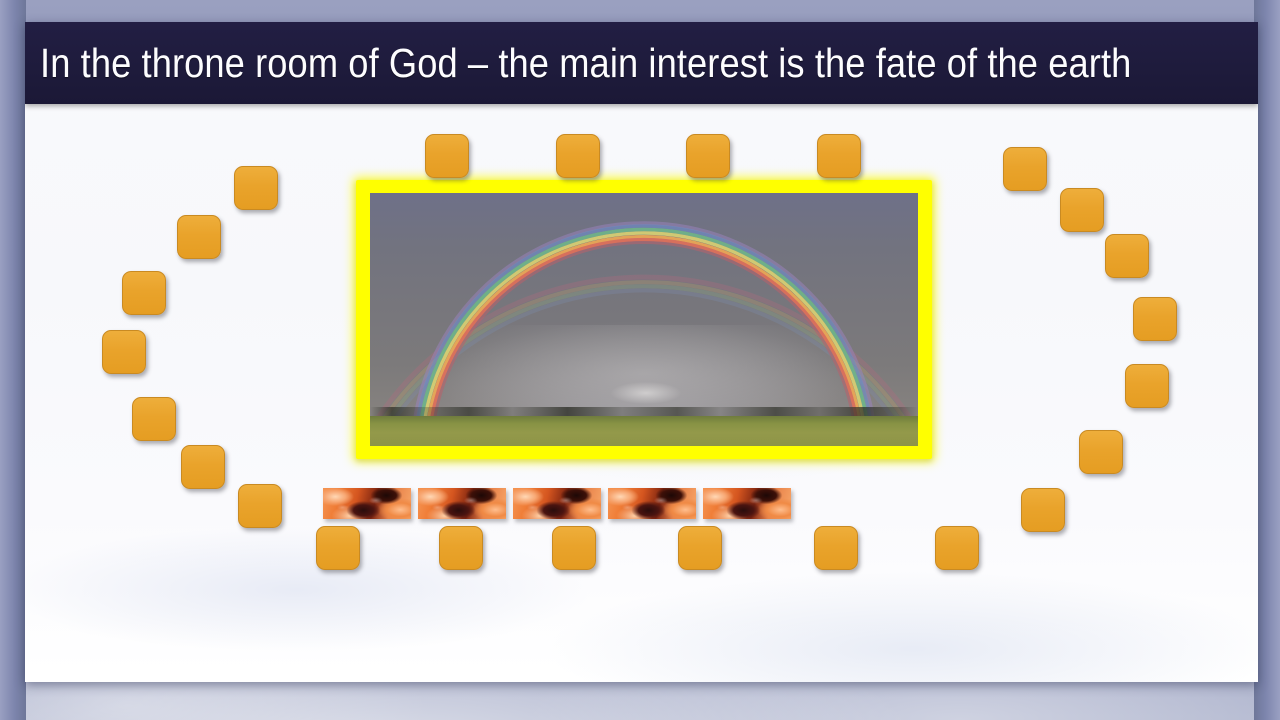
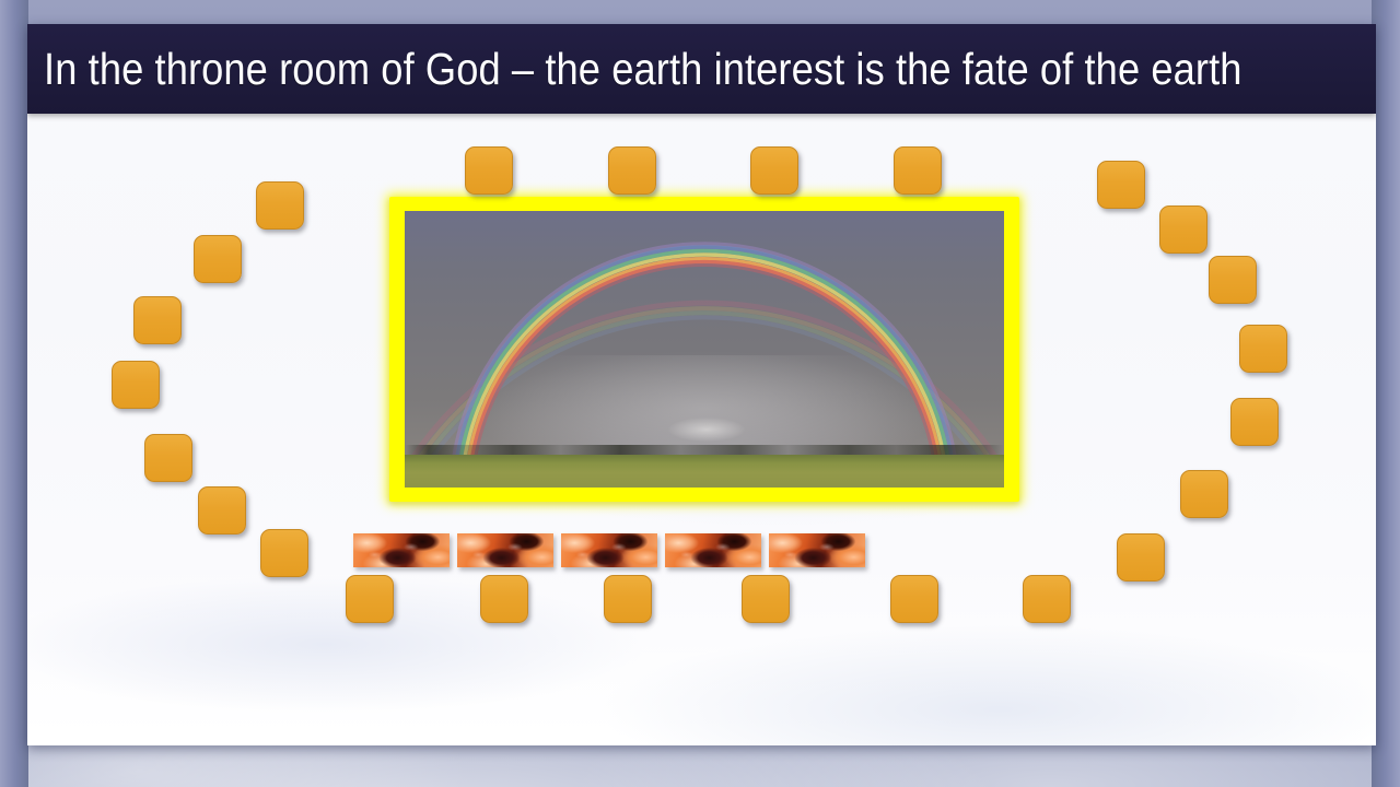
- In the throne room of God – the main interest is the fate of the earth
+ In the throne room of God – the earth interest is the fate of the earth
